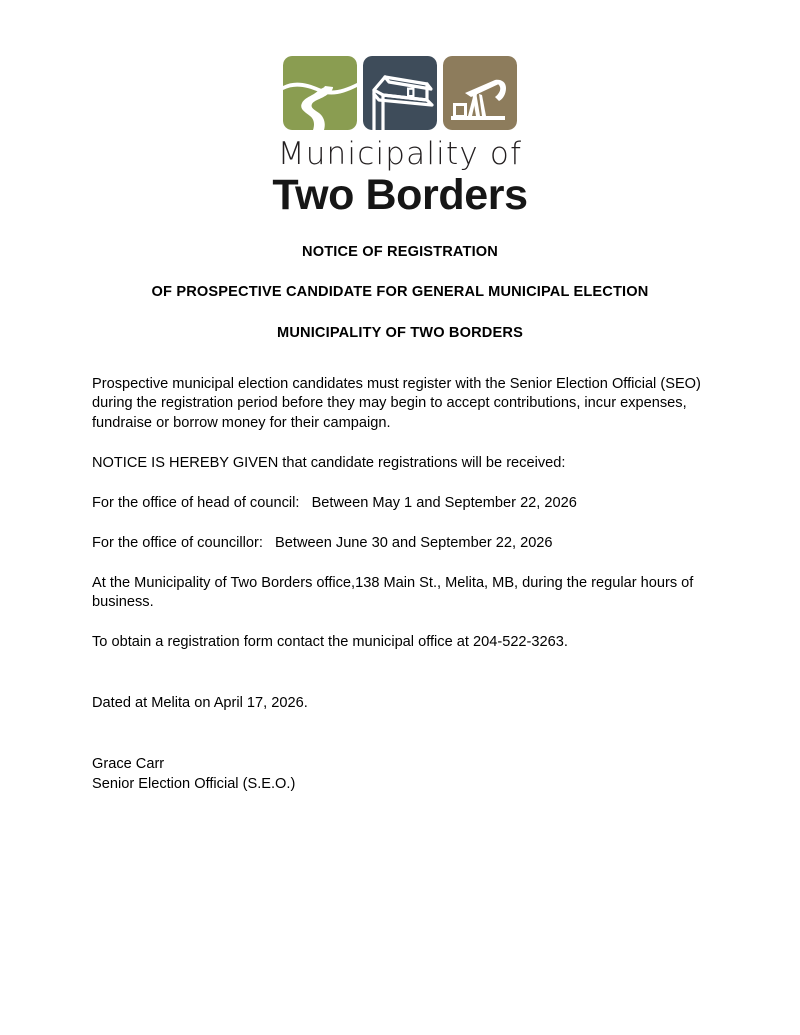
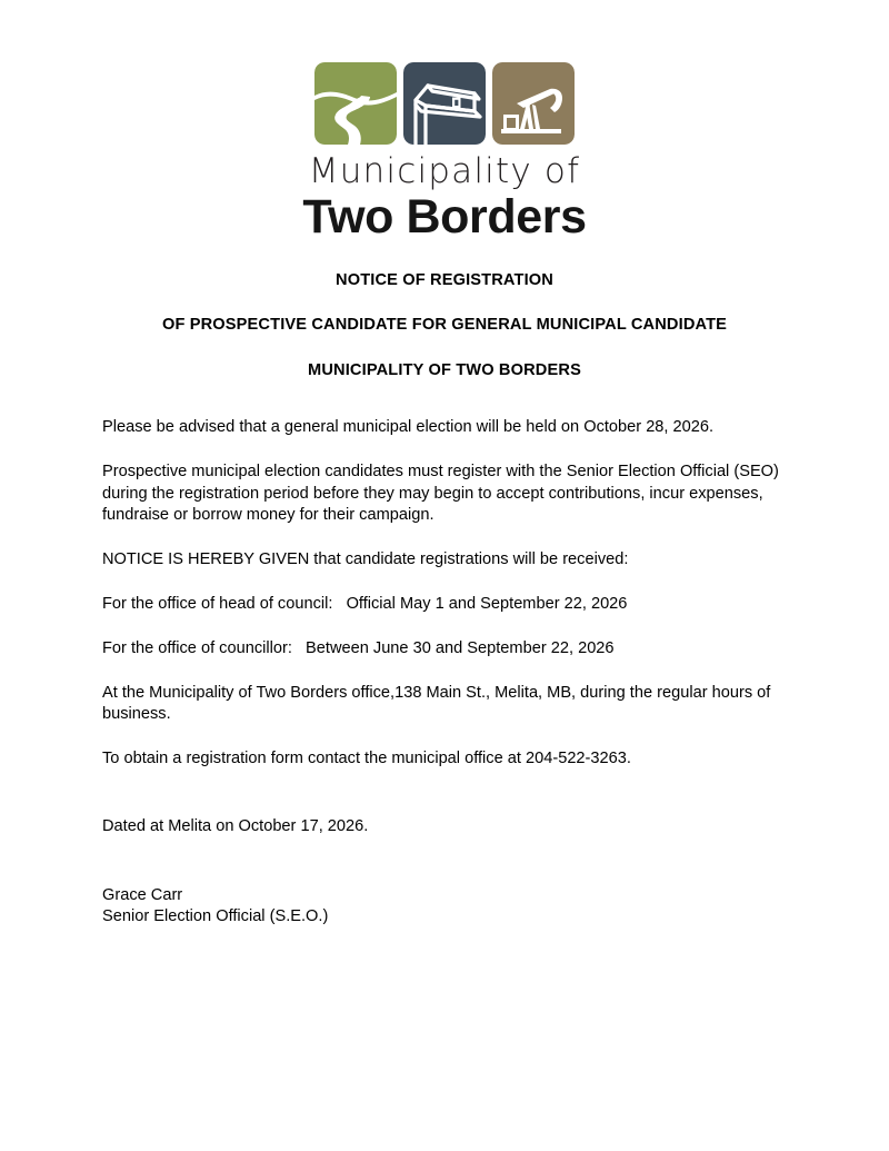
  Municipality of
  Two Borders
  NOTICE OF REGISTRATION
- OF PROSPECTIVE CANDIDATE FOR GENERAL MUNICIPAL ELECTION
+ OF PROSPECTIVE CANDIDATE FOR GENERAL MUNICIPAL CANDIDATE
  MUNICIPALITY OF TWO BORDERS
+ Please be advised that a general municipal election will be held on October 28, 2026.
  Prospective municipal election candidates must register with the Senior Election Official (SEO) during the registration period before they may begin to accept contributions, incur expenses, fundraise or borrow money for their campaign.
  NOTICE IS HEREBY GIVEN that candidate registrations will be received:
- For the office of head of council: Between May 1 and September 22, 2026
+ For the office of head of council: Official May 1 and September 22, 2026
  For the office of councillor: Between June 30 and September 22, 2026
  At the Municipality of Two Borders office,138 Main St., Melita, MB, during the regular hours of business.
  To obtain a registration form contact the municipal office at 204-522-3263.
- Dated at Melita on April 17, 2026.
+ Dated at Melita on October 17, 2026.
  Grace Carr
  Senior Election Official (S.E.O.)
